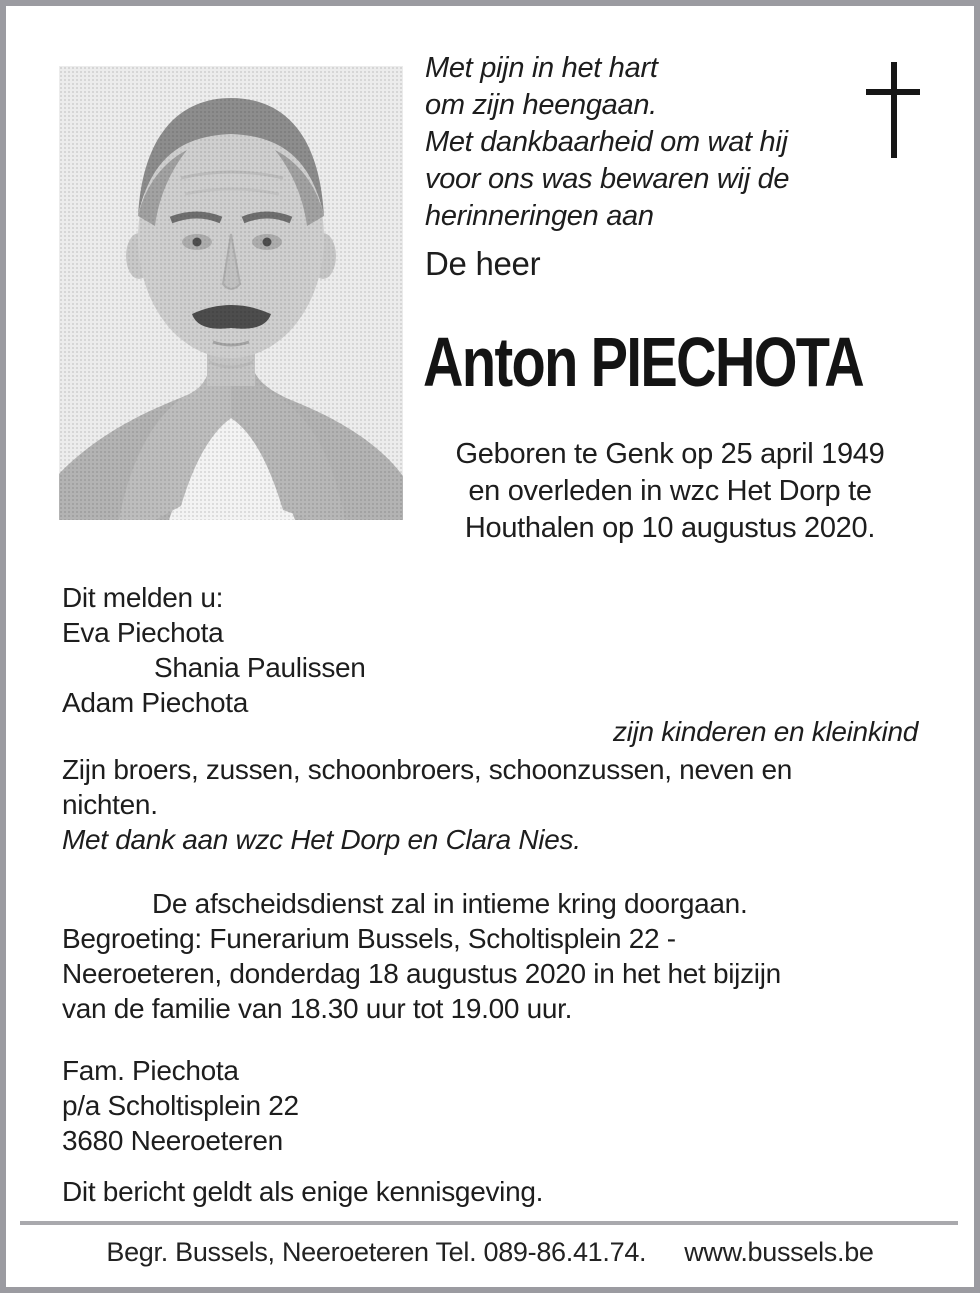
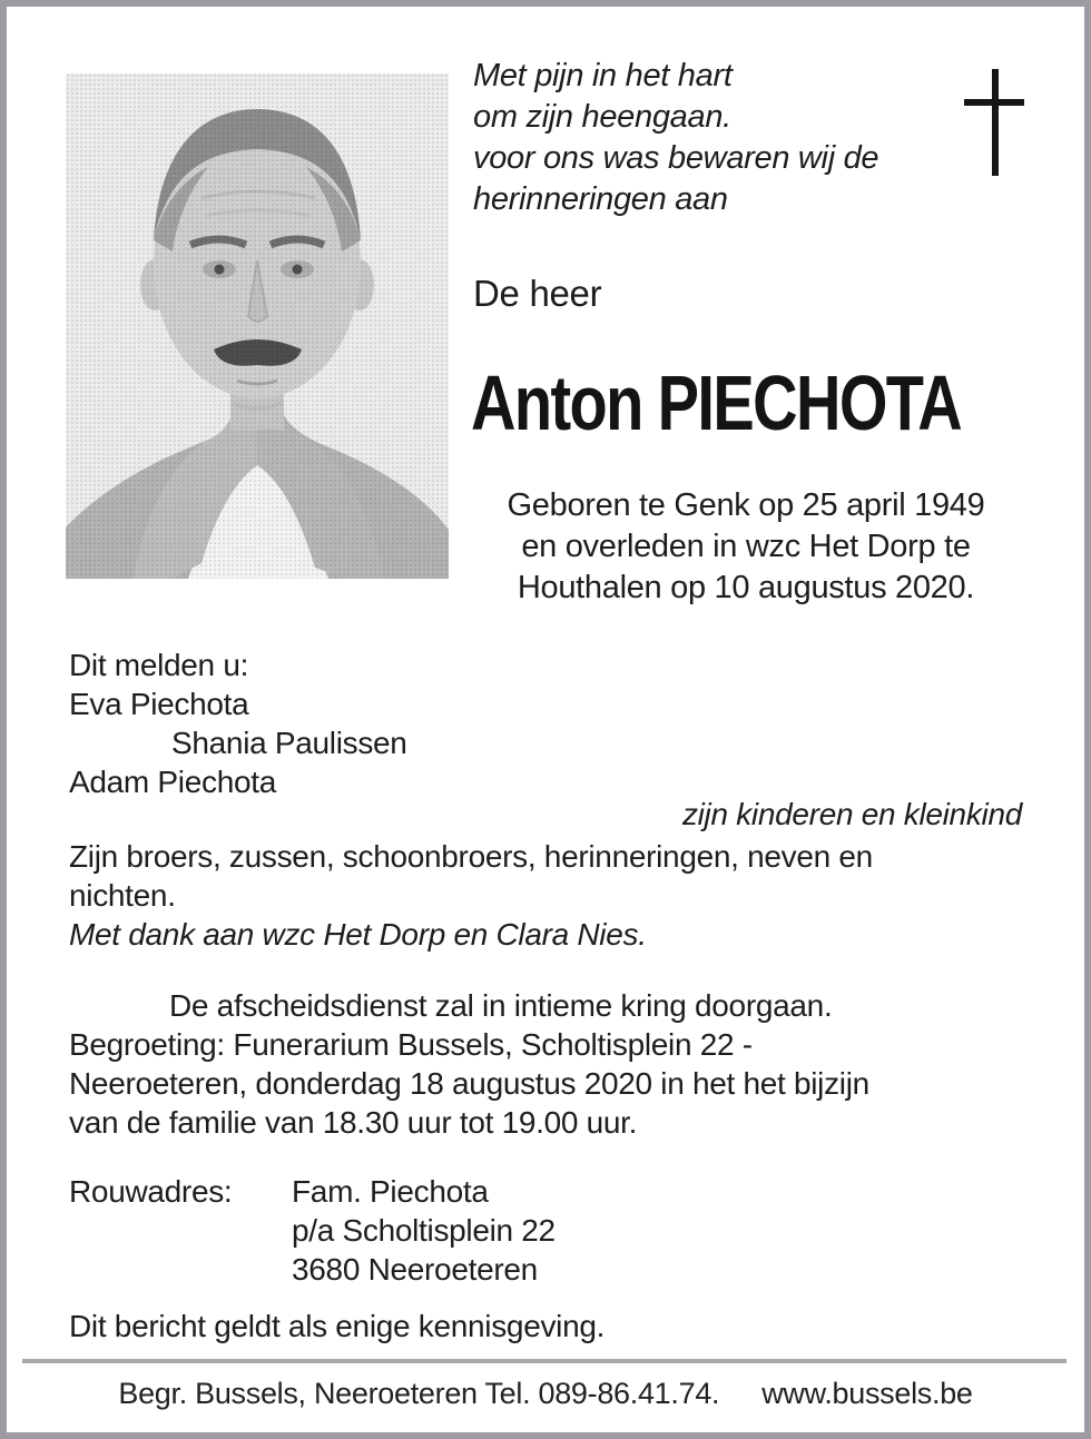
  Met pijn in het hart
  om zijn heengaan.
- Met dankbaarheid om wat hij
  voor ons was bewaren wij de
  herinneringen aan
  De heer
  Anton PIECHOTA
  Geboren te Genk op 25 april 1949
  en overleden in wzc Het Dorp te
  Houthalen op 10 augustus 2020.
  Dit melden u:
  Eva Piechota
  Shania Paulissen
  Adam Piechota
  zijn kinderen en kleinkind
- Zijn broers, zussen, schoonbroers, schoonzussen, neven en
+ Zijn broers, zussen, schoonbroers, herinneringen, neven en
  nichten.
  Met dank aan wzc Het Dorp en Clara Nies.
  De afscheidsdienst zal in intieme kring doorgaan.
  Begroeting: Funerarium Bussels, Scholtisplein 22 -
  Neeroeteren, donderdag 18 augustus 2020 in het het bijzijn
  van de familie van 18.30 uur tot 19.00 uur.
+ Rouwadres:
  Fam. Piechota
  p/a Scholtisplein 22
  3680 Neeroeteren
  Dit bericht geldt als enige kennisgeving.
  Begr. Bussels, Neeroeteren Tel. 089-86.41.74. www.bussels.be
